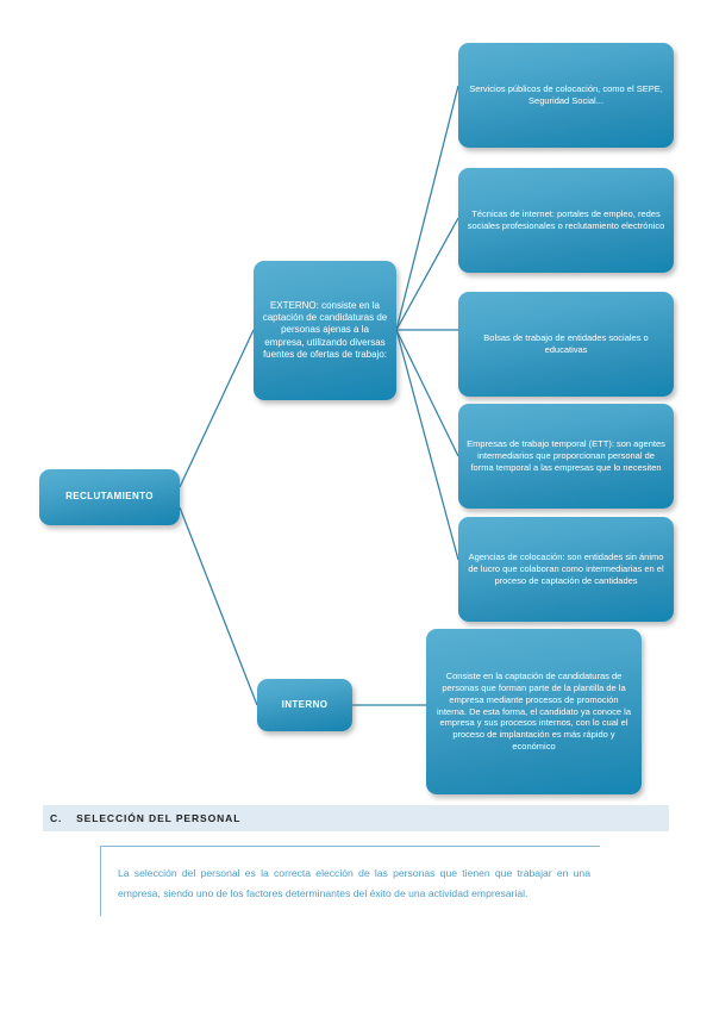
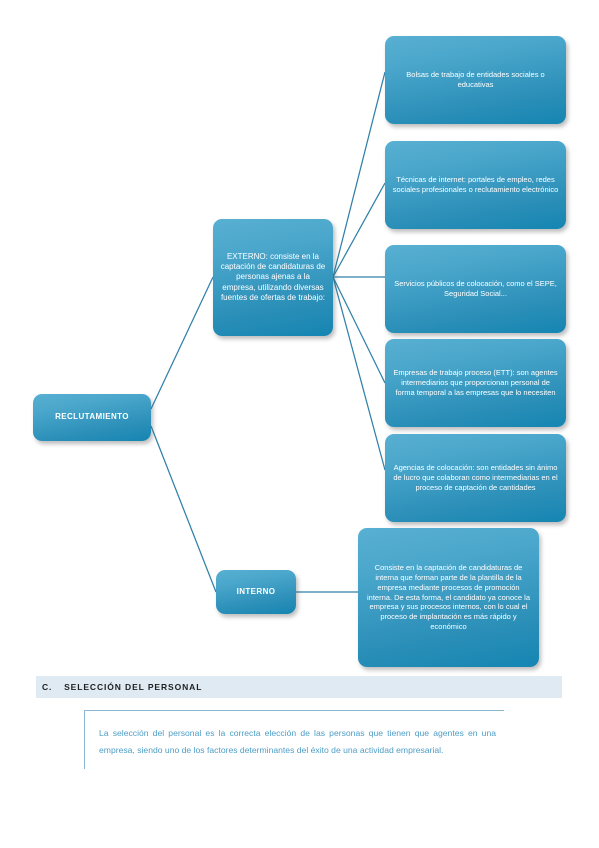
  RECLUTAMIENTO
  EXTERNO: consiste en la captación de candidaturas de personas ajenas a la empresa, utilizando diversas fuentes de ofertas de trabajo:
  INTERNO
- Servicios públicos de colocación, como el SEPE, Seguridad Social...
+ Bolsas de trabajo de entidades sociales o educativas
  Técnicas de internet: portales de empleo, redes sociales profesionales o reclutamiento electrónico
- Bolsas de trabajo de entidades sociales o educativas
+ Servicios públicos de colocación, como el SEPE, Seguridad Social...
- Empresas de trabajo temporal (ETT): son agentes intermediarios que proporcionan personal de forma temporal a las empresas que lo necesiten
+ Empresas de trabajo proceso (ETT): son agentes intermediarios que proporcionan personal de forma temporal a las empresas que lo necesiten
  Agencias de colocación: son entidades sin ánimo de lucro que colaboran como intermediarias en el proceso de captación de cantidades
- Consiste en la captación de candidaturas de personas que forman parte de la plantilla de la empresa mediante procesos de promoción interna. De esta forma, el candidato ya conoce la empresa y sus procesos internos, con lo cual el proceso de implantación es más rápido y económico
+ Consiste en la captación de candidaturas de interna que forman parte de la plantilla de la empresa mediante procesos de promoción interna. De esta forma, el candidato ya conoce la empresa y sus procesos internos, con lo cual el proceso de implantación es más rápido y económico
  C.
  SELECCIÓN DEL PERSONAL
- La selección del personal es la correcta elección de las personas que tienen que trabajar en una empresa, siendo uno de los factores determinantes del éxito de una actividad empresarial.
+ La selección del personal es la correcta elección de las personas que tienen que agentes en una empresa, siendo uno de los factores determinantes del éxito de una actividad empresarial.
